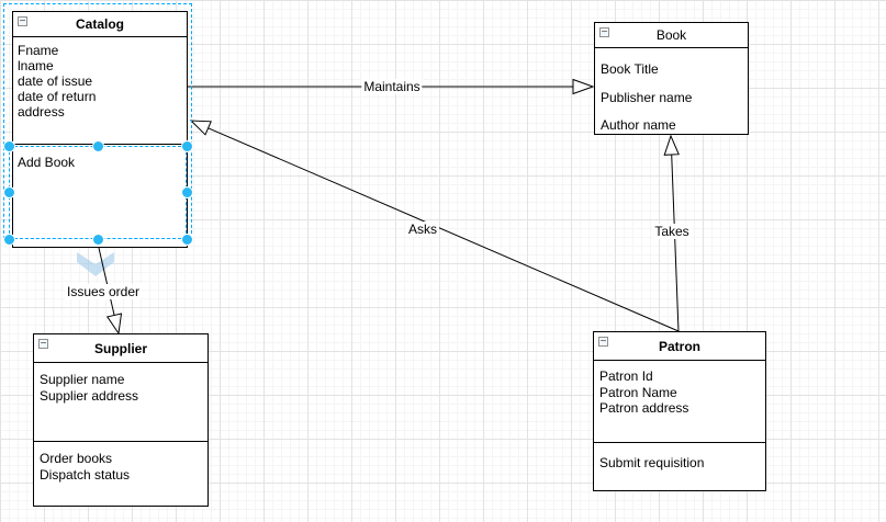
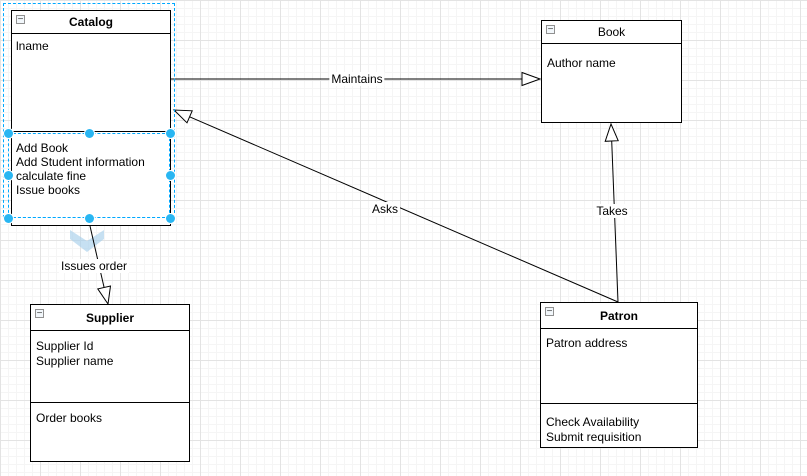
  −
  Catalog
- Fname
  lname
- date of issue
- date of return
- address
  Add Book
+ Add Student information
+ calculate fine
+ Issue books
  −
  Book
- Book Title
- Publisher name
  Author name
  −
  Supplier
+ Supplier Id
  Supplier name
- Supplier address
  Order books
- Dispatch status
  −
  Patron
- Patron Id
- Patron Name
  Patron address
+ Check Availability
  Submit requisition
  Maintains
  Asks
  Takes
  Issues order
